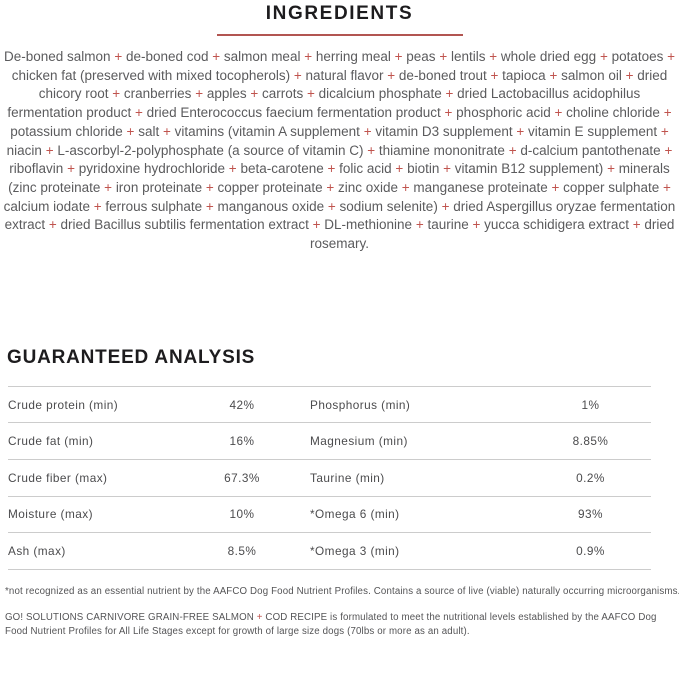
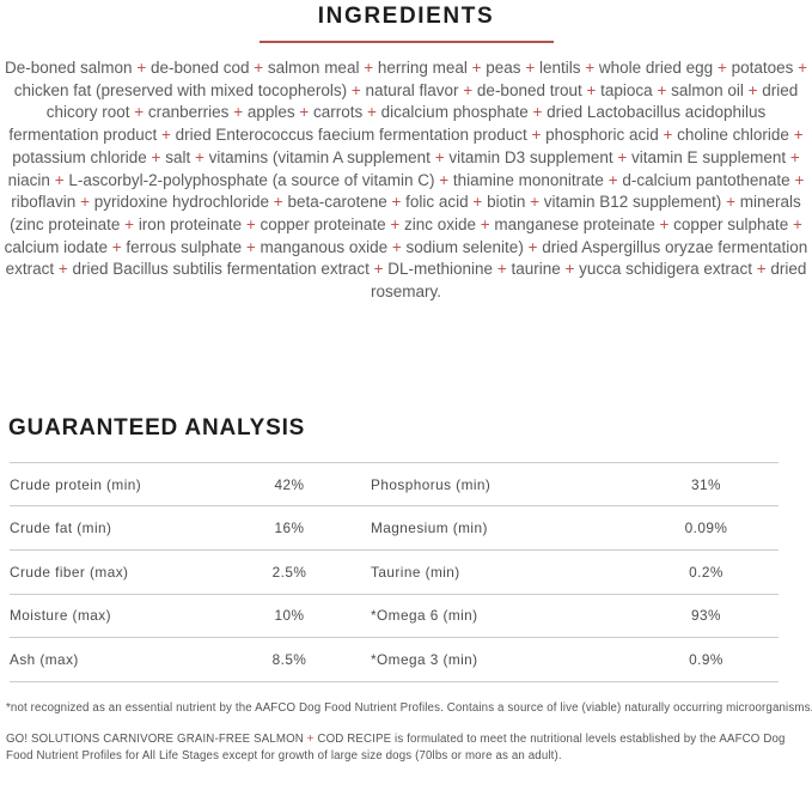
  INGREDIENTS
  De-boned salmon + de-boned cod + salmon meal + herring meal + peas + lentils + whole dried egg + potatoes + chicken fat (preserved with mixed tocopherols) + natural flavor + de-boned trout + tapioca + salmon oil + dried chicory root + cranberries + apples + carrots + dicalcium phosphate + dried Lactobacillus acidophilus fermentation product + dried Enterococcus faecium fermentation product + phosphoric acid + choline chloride + potassium chloride + salt + vitamins (vitamin A supplement + vitamin D3 supplement + vitamin E supplement + niacin + L-ascorbyl-2-polyphosphate (a source of vitamin C) + thiamine mononitrate + d-calcium pantothenate + riboflavin + pyridoxine hydrochloride + beta-carotene + folic acid + biotin + vitamin B12 supplement) + minerals (zinc proteinate + iron proteinate + copper proteinate + zinc oxide + manganese proteinate + copper sulphate + calcium iodate + ferrous sulphate + manganous oxide + sodium selenite) + dried Aspergillus oryzae fermentation extract + dried Bacillus subtilis fermentation extract + DL-methionine + taurine + yucca schidigera extract + dried rosemary.
  GUARANTEED ANALYSIS
  Crude protein (min)
  42%
  Phosphorus (min)
- 1%
+ 31%
  Crude fat (min)
  16%
  Magnesium (min)
- 8.85%
+ 0.09%
  Crude fiber (max)
- 67.3%
+ 2.5%
  Taurine (min)
  0.2%
  Moisture (max)
  10%
  *Omega 6 (min)
  93%
  Ash (max)
  8.5%
  *Omega 3 (min)
  0.9%
  *not recognized as an essential nutrient by the AAFCO Dog Food Nutrient Profiles. Contains a source of live (viable) naturally occurring microorganisms
  GO! SOLUTIONS CARNIVORE GRAIN-FREE SALMON + COD RECIPE is formulated to meet the nutritional levels established by the AAFCO Dog Food Nutrient Profiles for All Life Stages except for growth of large size dogs (70lbs or more as an adult).
